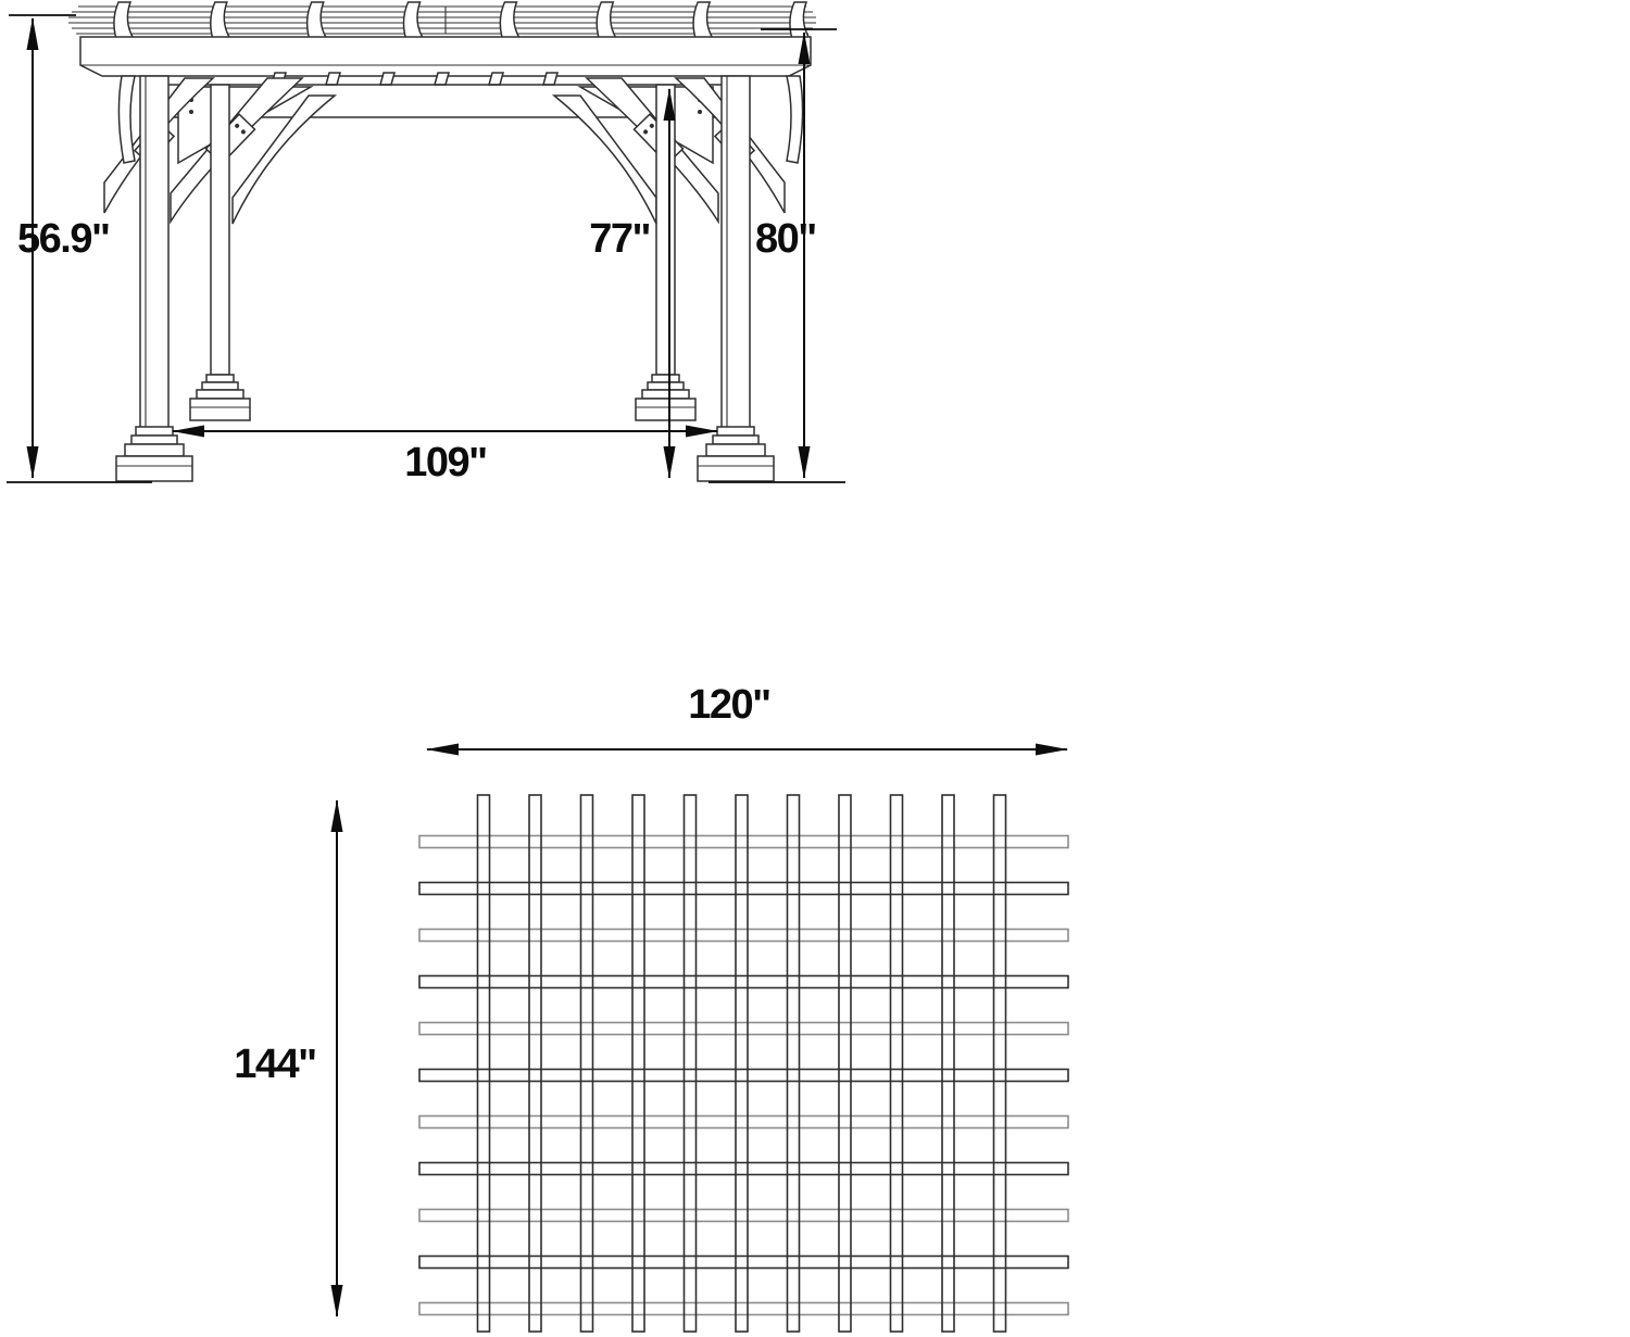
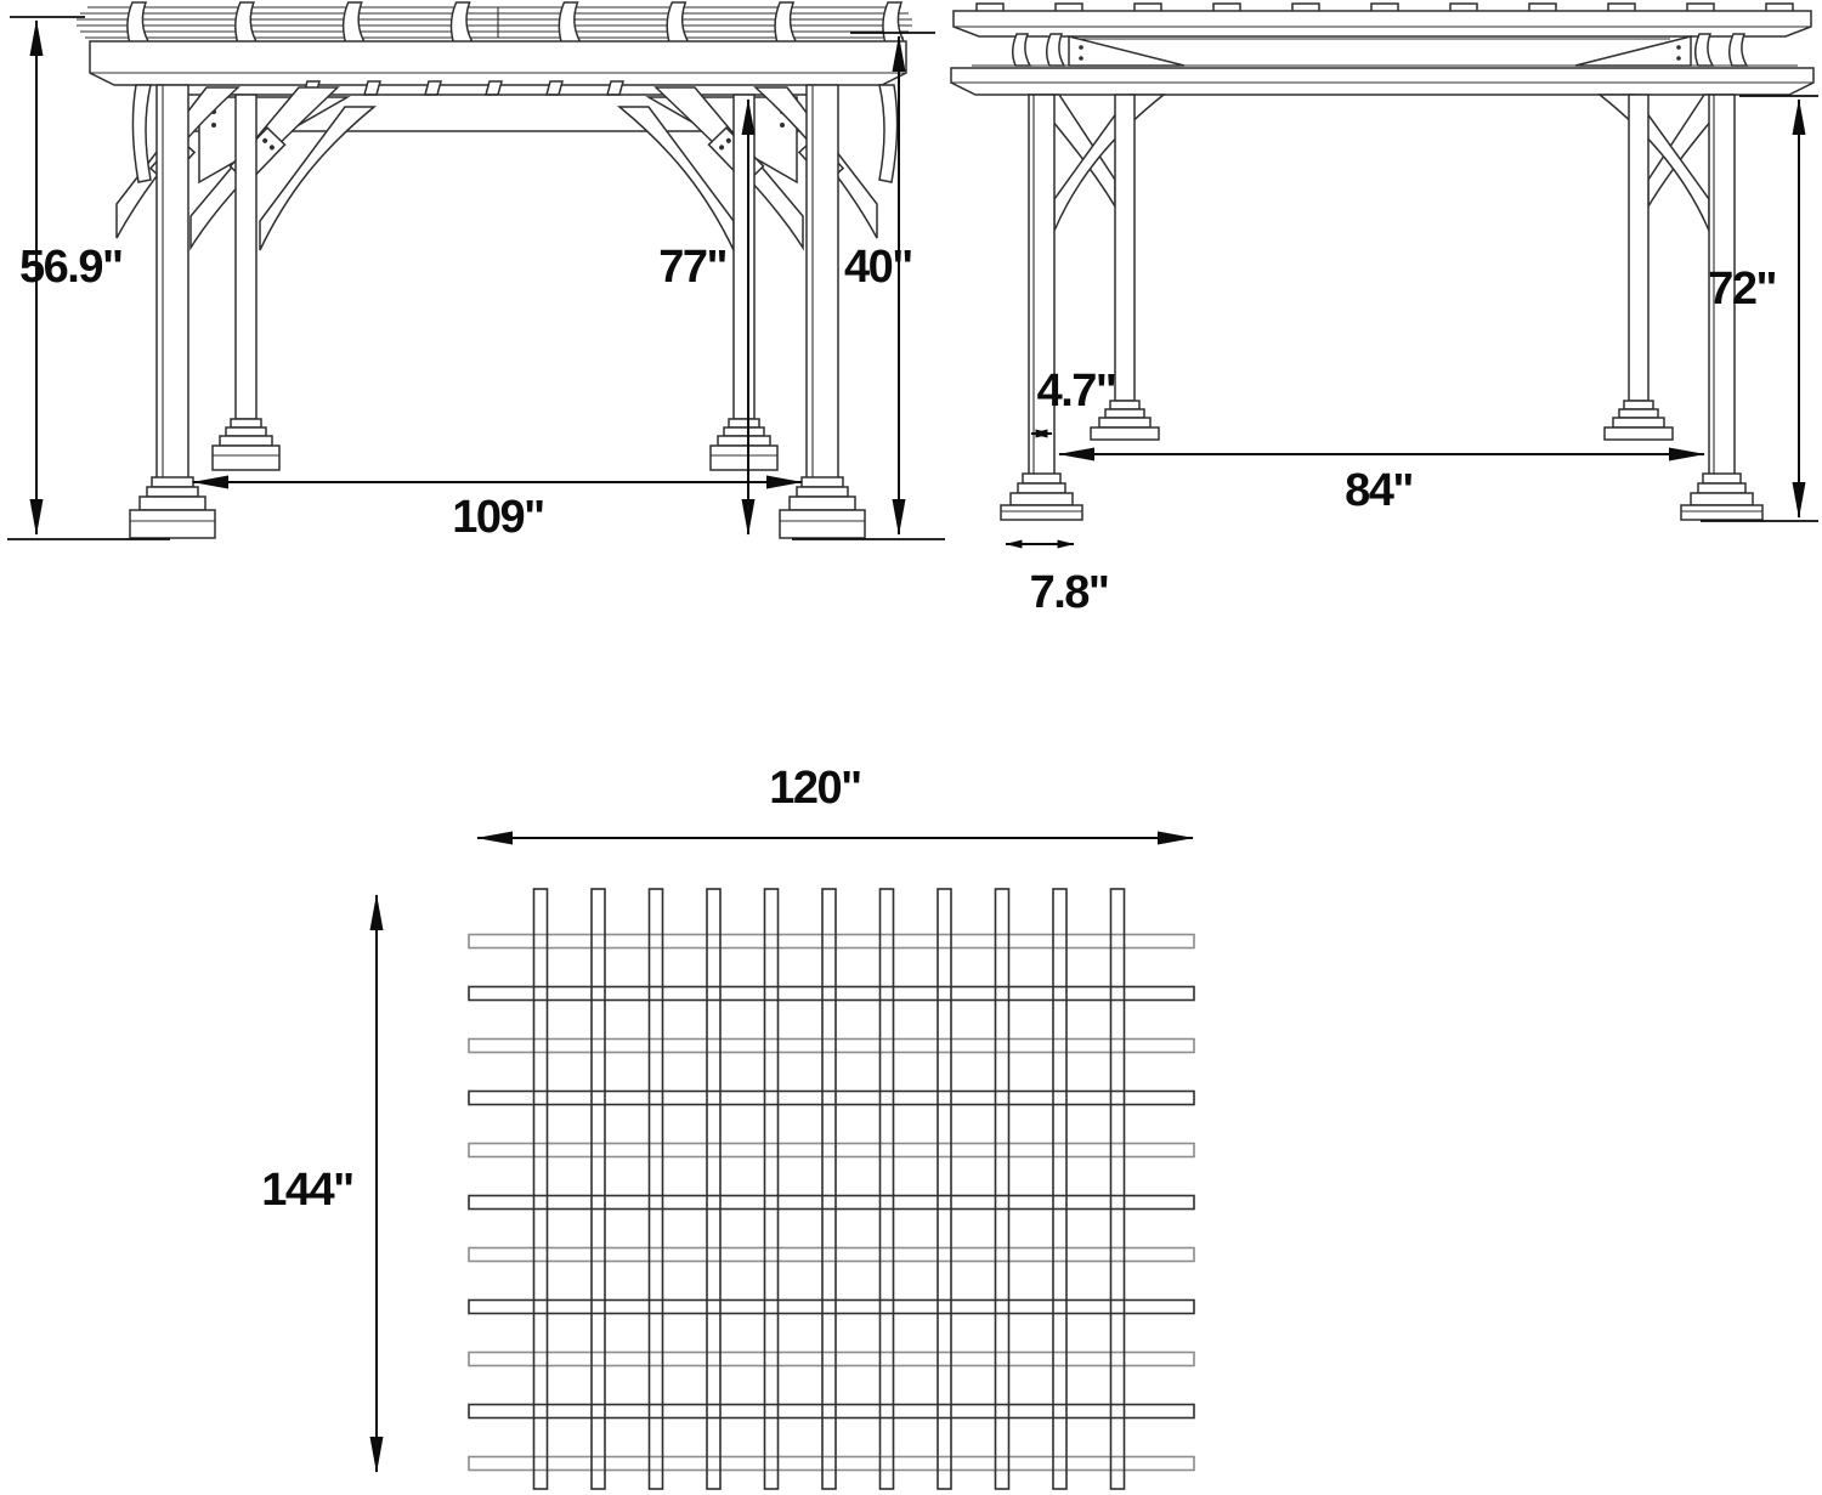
  56.9"
  77"
- 80"
+ 40"
  109"
+ 72"
+ 4.7"
+ 84"
+ 7.8"
  120"
  144"
